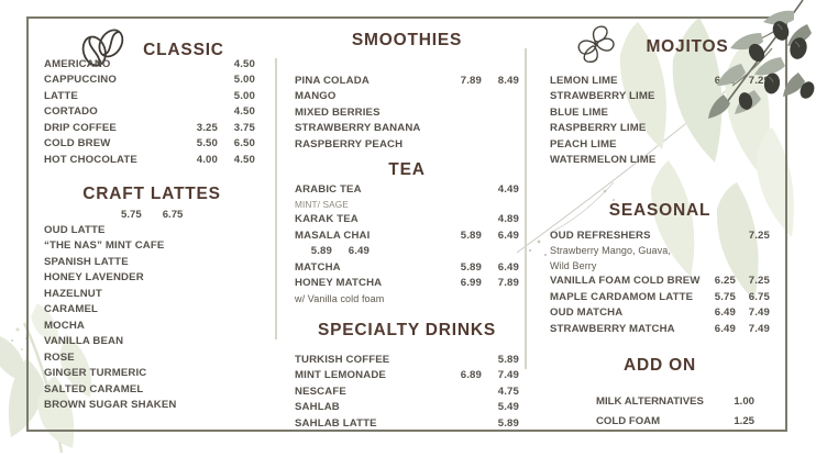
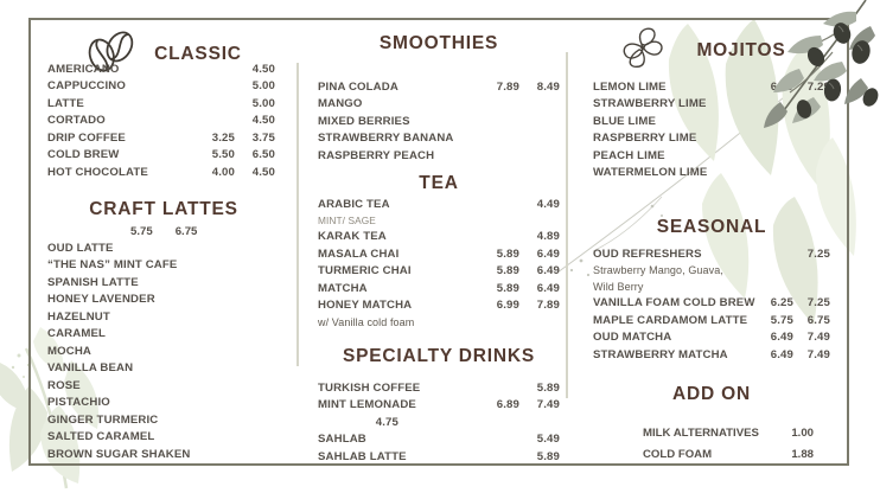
  CLASSIC
  AMERICANO
  4.50
  CAPPUCCINO
  5.00
  LATTE
  5.00
  CORTADO
  4.50
  DRIP COFFEE
  3.25
  3.75
  COLD BREW
  5.50
  6.50
  HOT CHOCOLATE
  4.00
  4.50
  CRAFT LATTES
  5.75
  6.75
  OUD LATTE
  “THE NAS” MINT CAFE
  SPANISH LATTE
  HONEY LAVENDER
  HAZELNUT
  CARAMEL
  MOCHA
  VANILLA BEAN
  ROSE
+ PISTACHIO
  GINGER TURMERIC
  SALTED CARAMEL
  BROWN SUGAR SHAKEN
  SMOOTHIES
  PINA COLADA
  7.89
  8.49
  MANGO
  MIXED BERRIES
  STRAWBERRY BANANA
  RASPBERRY PEACH
  TEA
  ARABIC TEA
  4.49
  MINT/ SAGE
  KARAK TEA
  4.89
  MASALA CHAI
  5.89
  6.49
+ TURMERIC CHAI
  5.89
  6.49
  MATCHA
  5.89
  6.49
  HONEY MATCHA
  6.99
  7.89
  w/ Vanilla cold foam
  SPECIALTY DRINKS
  TURKISH COFFEE
  5.89
  MINT LEMONADE
  6.89
  7.49
- NESCAFE
  4.75
  SAHLAB
  5.49
  SAHLAB LATTE
  5.89
  MOJITOS
  LEMON LIME
  7.2
  STRAWBERRY LIME
  BLUE LIME
  RASPBERRY LIME
  PEACH LIME
  WATERMELON LIME
  SEASONAL
  OUD REFRESHERS
  7.25
  Strawberry Mango, Guava,
  Wild Berry
  VANILLA FOAM COLD BREW
  6.25
  7.25
  MAPLE CARDAMOM LATTE
  5.75
  6.75
  OUD MATCHA
  6.49
  7.49
  STRAWBERRY MATCHA
  6.49
  7.49
  ADD ON
  MILK ALTERNATIVES
  1.00
  COLD FOAM
- 1.25
+ 1.88
